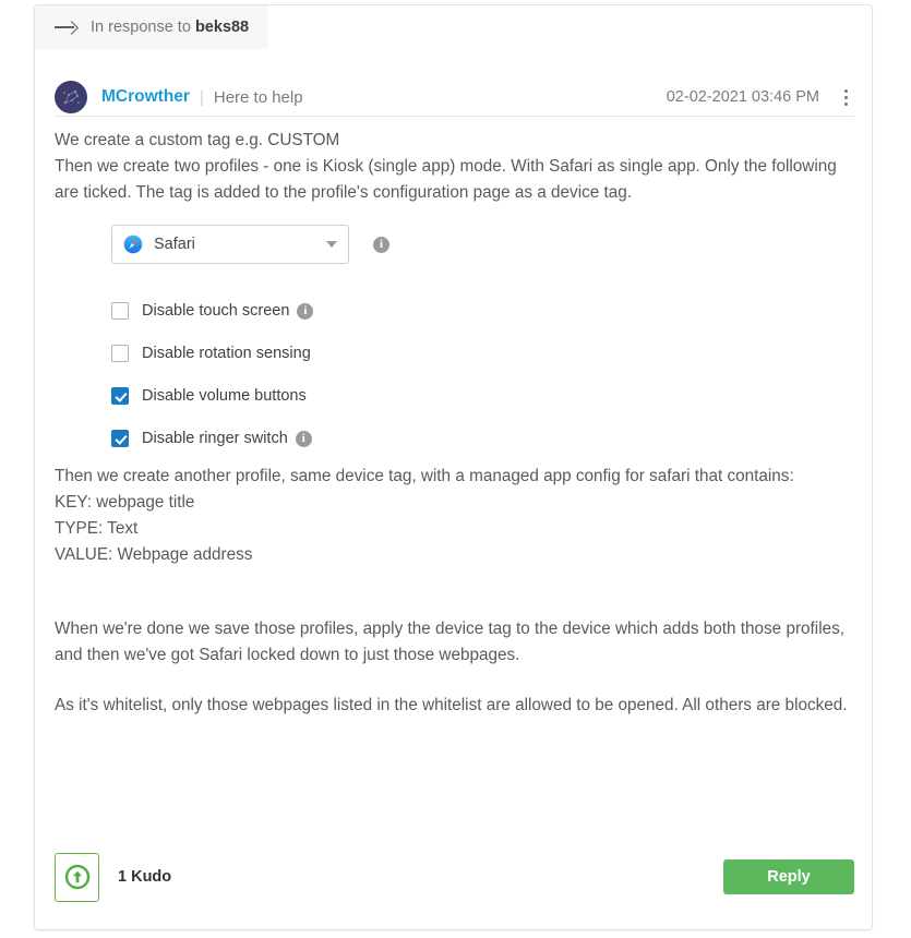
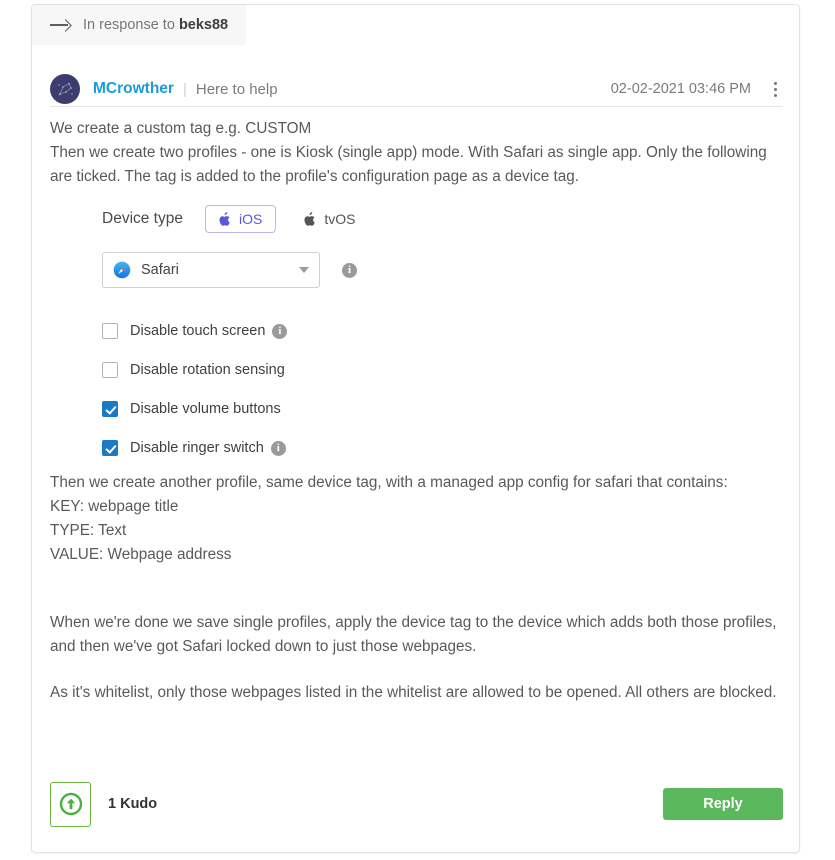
  In response to beks88
  MCrowther
  |
  Here to help
  02-02-2021 03:46 PM
  We create a custom tag e.g. CUSTOM
  Then we create two profiles - one is Kiosk (single app) mode. With Safari as single app. Only the following are ticked. The tag is added to the profile's configuration page as a device tag.
+ Device type
+ iOS
+ tvOS
  Safari
  i
  Disable touch screen
  i
  Disable rotation sensing
  Disable volume buttons
  Disable ringer switch
  i
  Then we create another profile, same device tag, with a managed app config for safari that contains:
  KEY: webpage title
  TYPE: Text
  VALUE: Webpage address
- When we're done we save those profiles, apply the device tag to the device which adds both those profiles, and then we've got Safari locked down to just those webpages.
+ When we're done we save single profiles, apply the device tag to the device which adds both those profiles, and then we've got Safari locked down to just those webpages.
  As it's whitelist, only those webpages listed in the whitelist are allowed to be opened. All others are blocked.
  1 Kudo
  Reply
